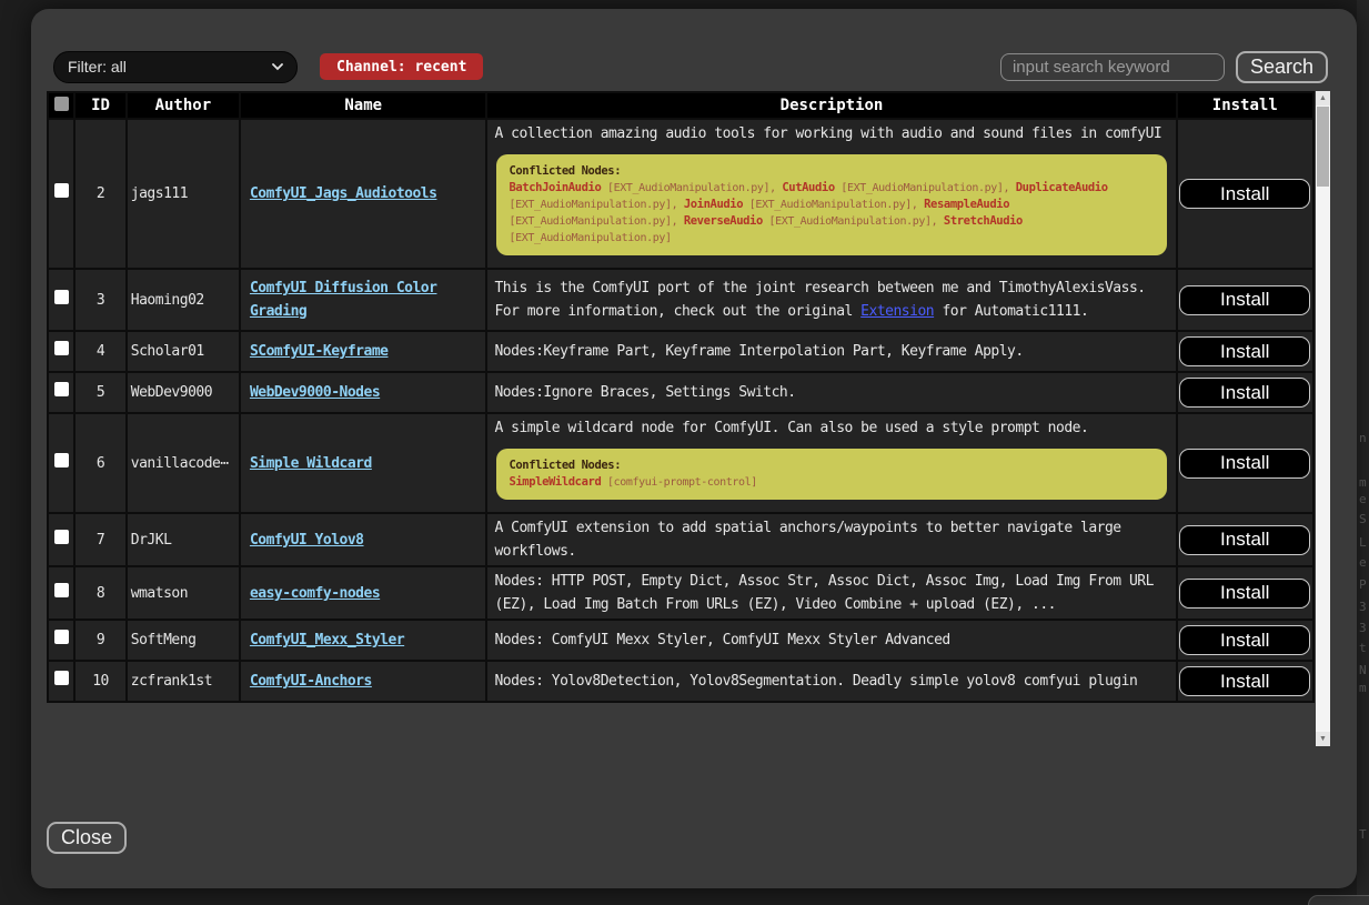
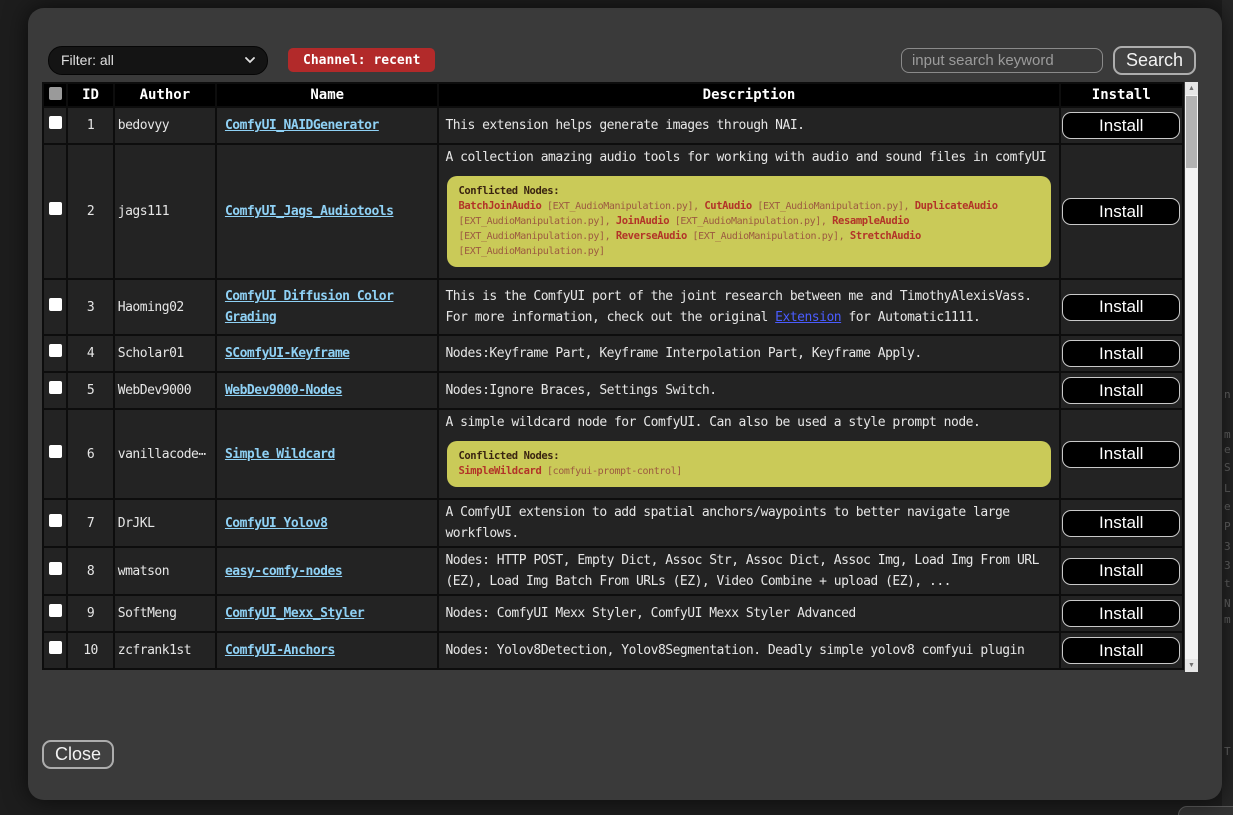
  n
  m
  e
  S
  L
  e
  P
  3
  3
  t
  N
  m
  T
  Filter: all
  Channel: recent
  input search keyword
  Search
  	ID	Author	Name	Description	Install
+ 	1	bedovyy	ComfyUI_NAIDGenerator	This extension helps generate images through NAI.	Install
  	2	jags111	ComfyUI_Jags_Audiotools	A collection amazing audio tools for working with audio and sound files in comfyUIConflicted Nodes:BatchJoinAudio [EXT_AudioManipulation.py], CutAudio [EXT_AudioManipulation.py], DuplicateAudio [EXT_AudioManipulation.py], JoinAudio [EXT_AudioManipulation.py], ResampleAudio [EXT_AudioManipulation.py], ReverseAudio [EXT_AudioManipulation.py], StretchAudio [EXT_AudioManipulation.py]	Install
  	3	Haoming02	ComfyUI Diffusion Color Grading	This is the ComfyUI port of the joint research between me and TimothyAlexisVass. For more information, check out the original Extension for Automatic1111.	Install
  	4	Scholar01	SComfyUI-Keyframe	Nodes:Keyframe Part, Keyframe Interpolation Part, Keyframe Apply.	Install
  	5	WebDev9000	WebDev9000-Nodes	Nodes:Ignore Braces, Settings Switch.	Install
  	6	vanillacode⋯	Simple Wildcard	A simple wildcard node for ComfyUI. Can also be used a style prompt node.Conflicted Nodes:SimpleWildcard [comfyui-prompt-control]	Install
  	7	DrJKL	ComfyUI Yolov8	A ComfyUI extension to add spatial anchors/waypoints to better navigate large workflows.	Install
  	8	wmatson	easy-comfy-nodes	Nodes: HTTP POST, Empty Dict, Assoc Str, Assoc Dict, Assoc Img, Load Img From URL (EZ), Load Img Batch From URLs (EZ), Video Combine + upload (EZ), ...	Install
  	9	SoftMeng	ComfyUI_Mexx_Styler	Nodes: ComfyUI Mexx Styler, ComfyUI Mexx Styler Advanced	Install
  	10	zcfrank1st	ComfyUI-Anchors	Nodes: Yolov8Detection, Yolov8Segmentation. Deadly simple yolov8 comfyui plugin	Install
  Close
